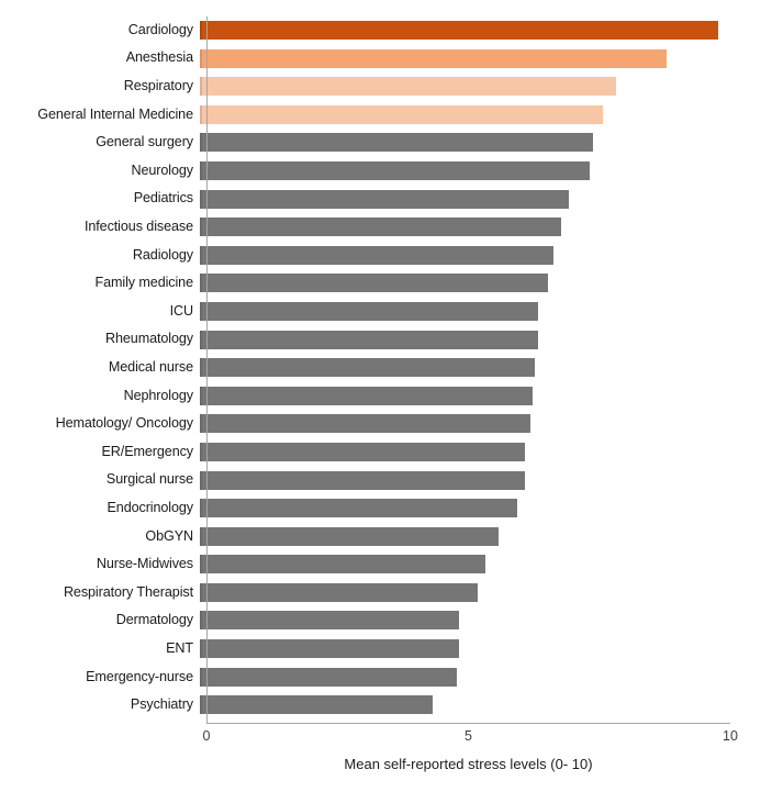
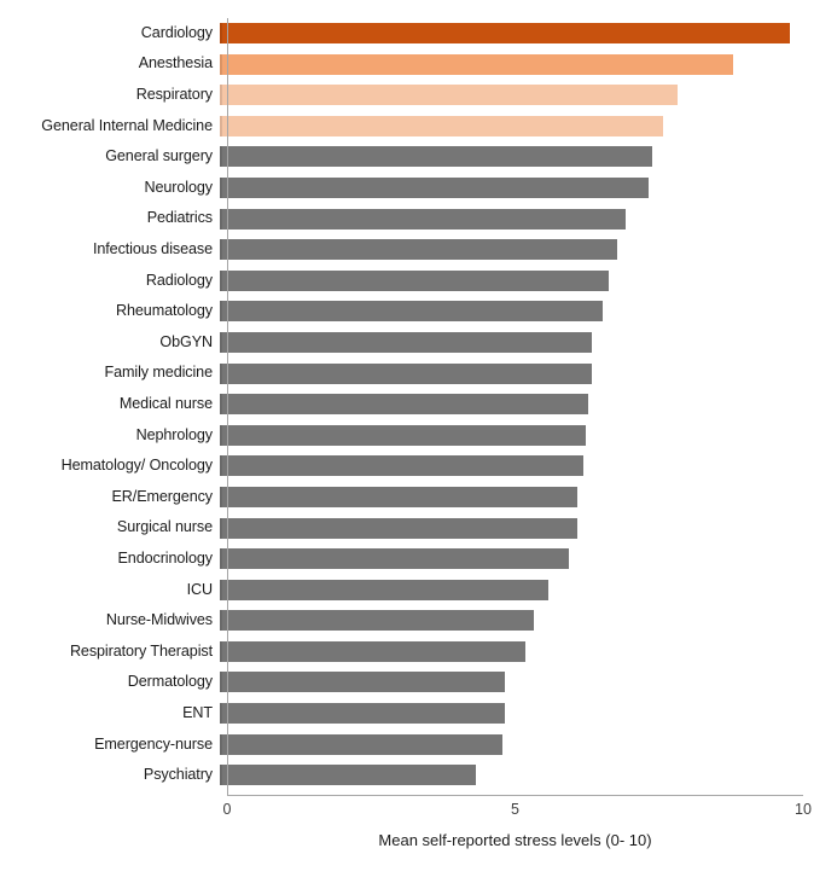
  Cardiology
  Anesthesia
  Respiratory
  General Internal Medicine
  General surgery
  Neurology
  Pediatrics
  Infectious disease
  Radiology
- Family medicine
+ Rheumatology
- ICU
+ ObGYN
- Rheumatology
+ Family medicine
  Medical nurse
  Nephrology
  Hematology/ Oncology
  ER/Emergency
  Surgical nurse
  Endocrinology
- ObGYN
+ ICU
  Nurse-Midwives
  Respiratory Therapist
  Dermatology
  ENT
  Emergency-nurse
  Psychiatry
  0
  5
  10
  Mean self-reported stress levels (0- 10)
